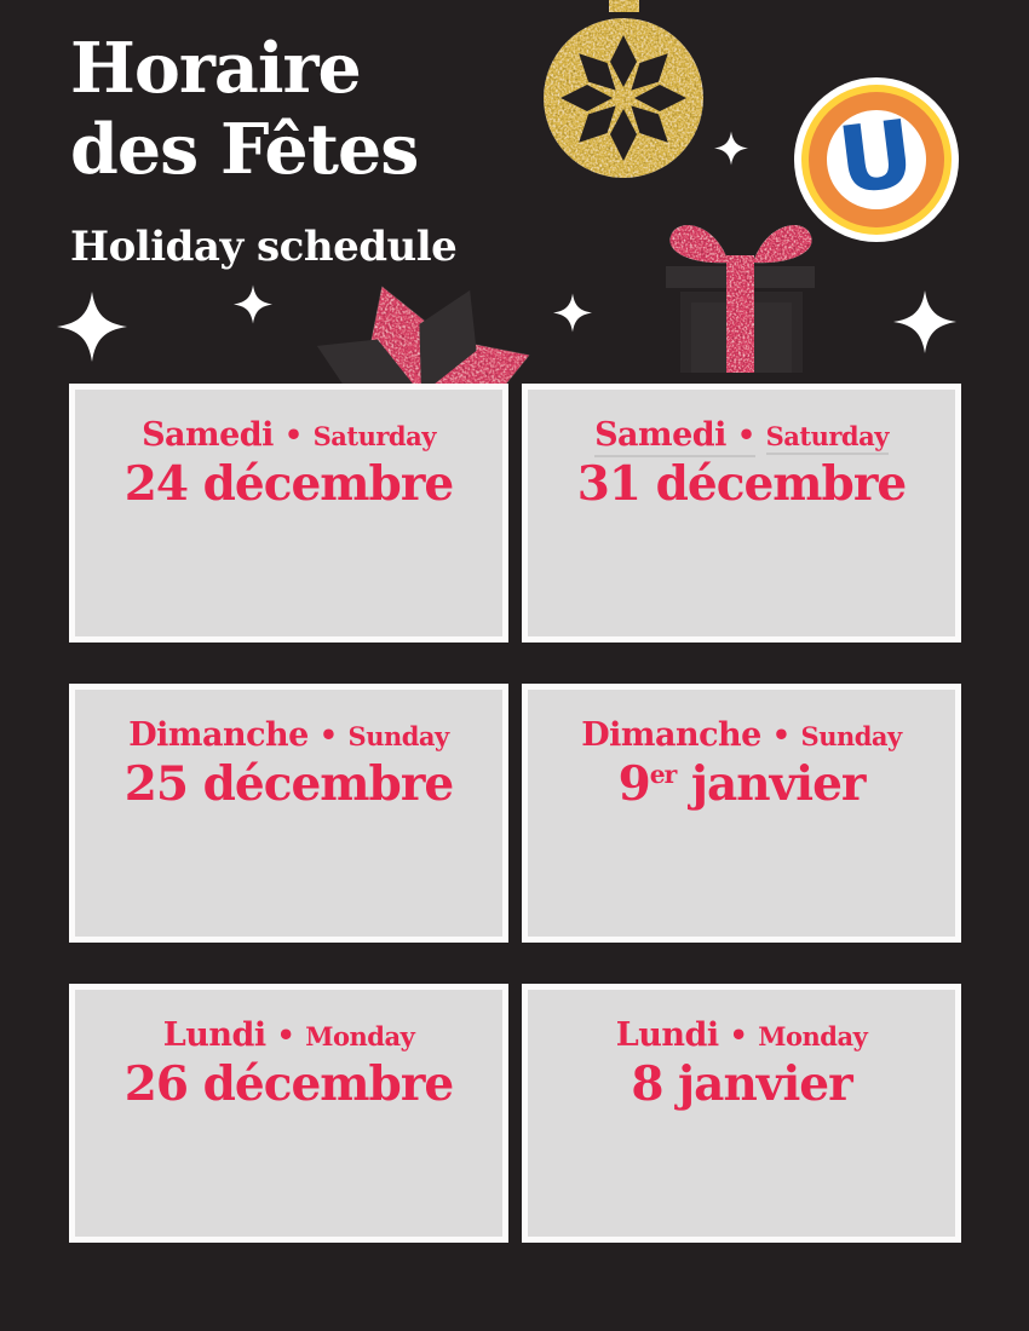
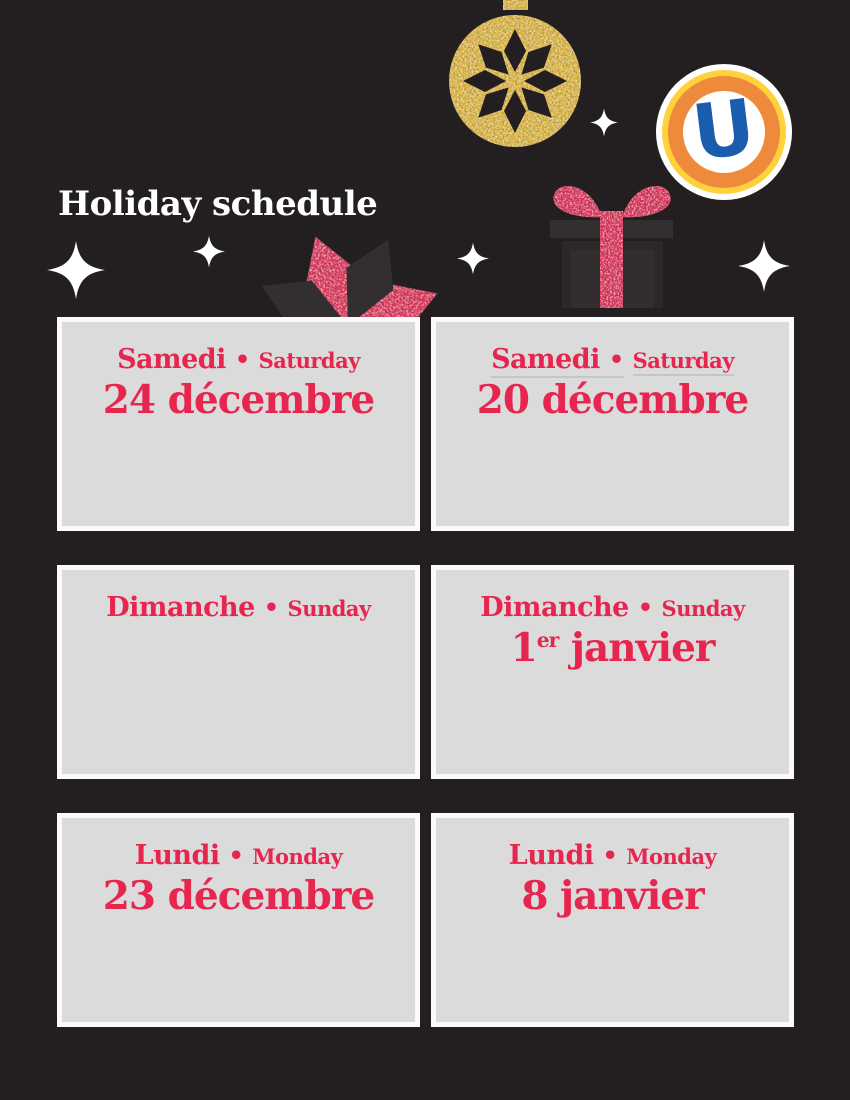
- Horaire
- des Fêtes
  Holiday schedule
  Samedi • Saturday
  24 décembre
  Samedi • Saturday
- 31 décembre
+ 20 décembre
  Dimanche • Sunday
- 25 décembre
  Dimanche • Sunday
- 9er janvier
+ 1er janvier
  Lundi • Monday
- 26 décembre
+ 23 décembre
  Lundi • Monday
  8 janvier
